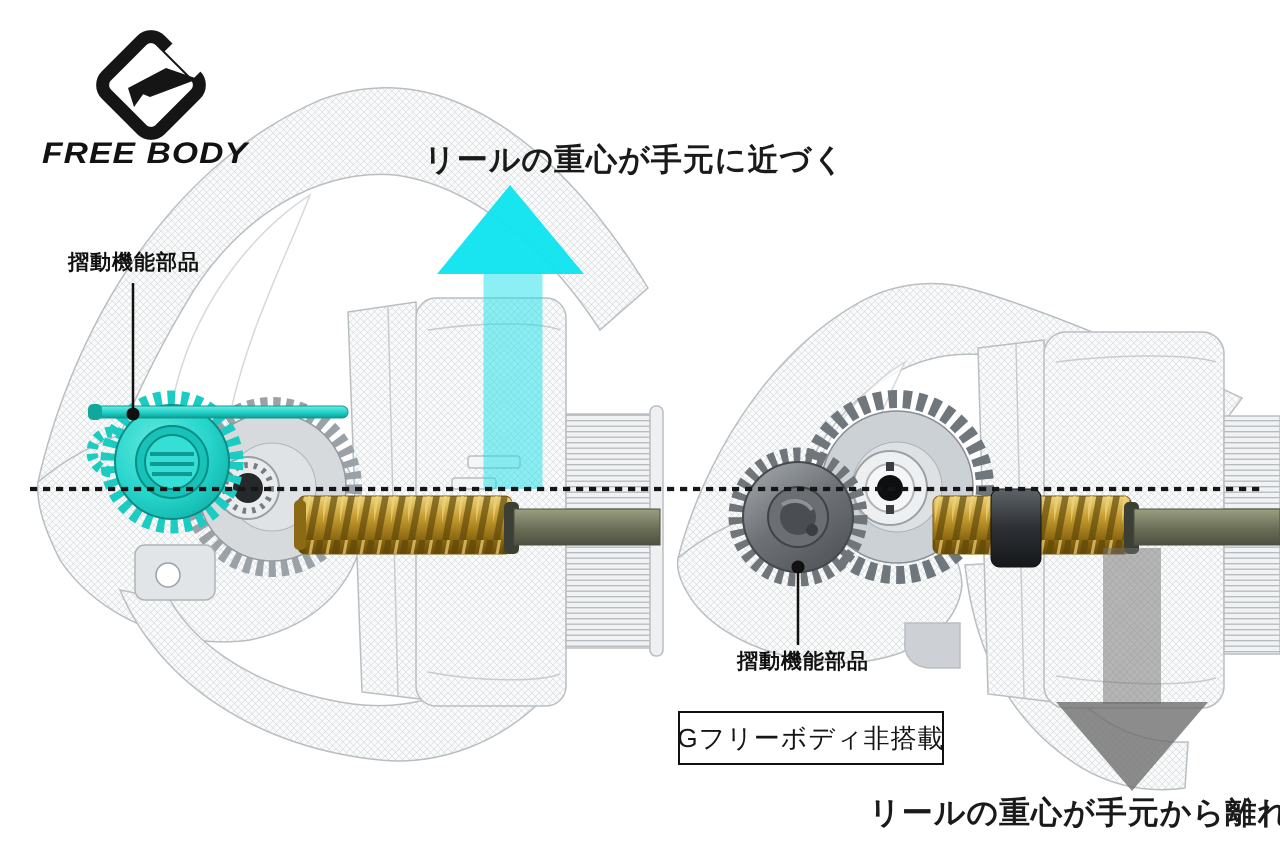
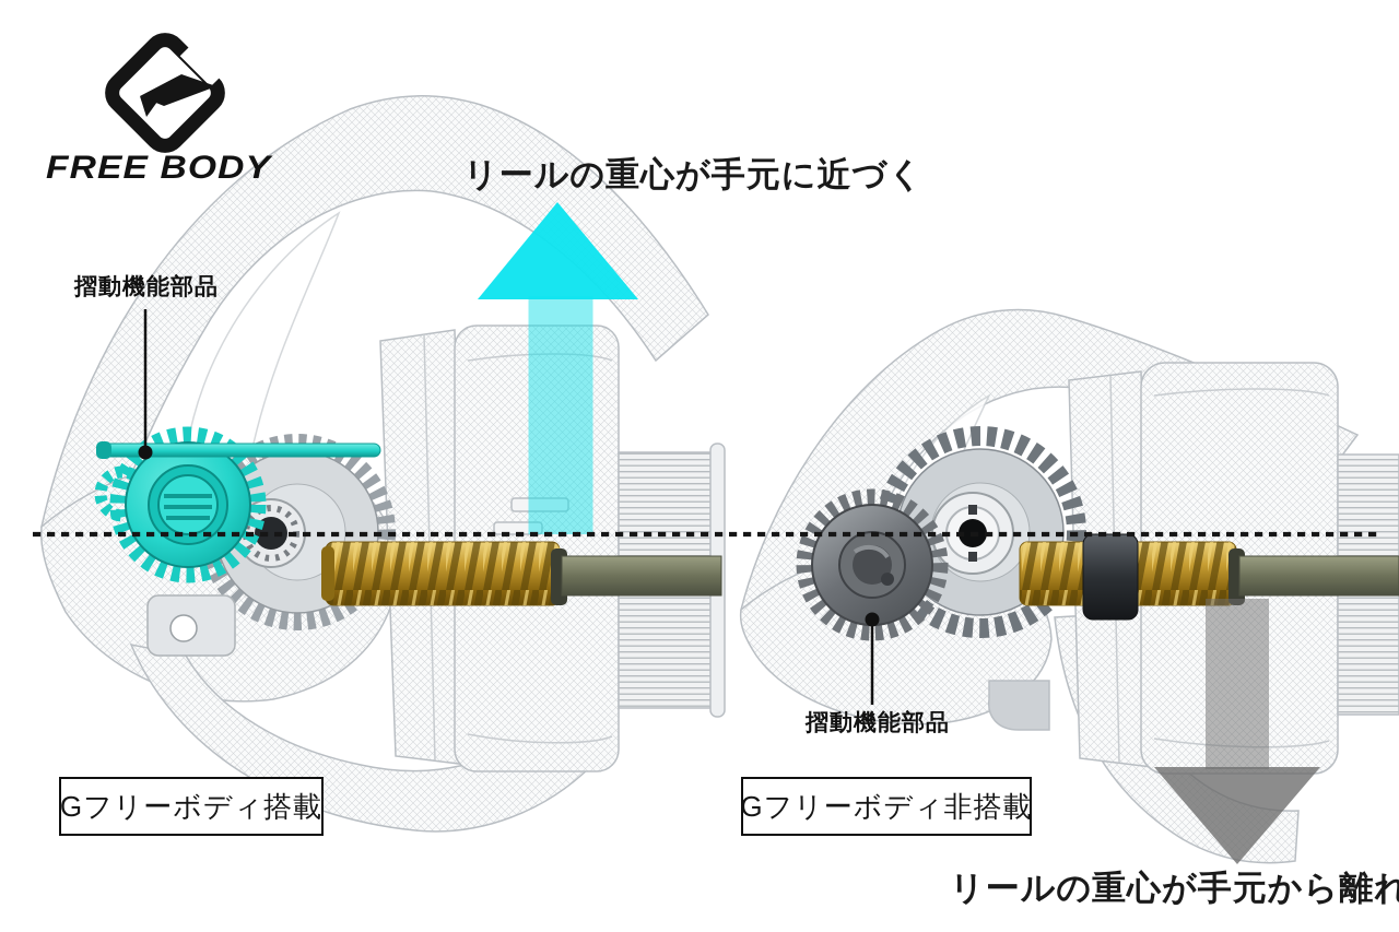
  FREE BODY
  リールの重心が手元に近づく
  摺動機能部品
+ Gフリーボディ搭載
  摺動機能部品
  Gフリーボディ非搭載
  リールの重心が手元から離れ
